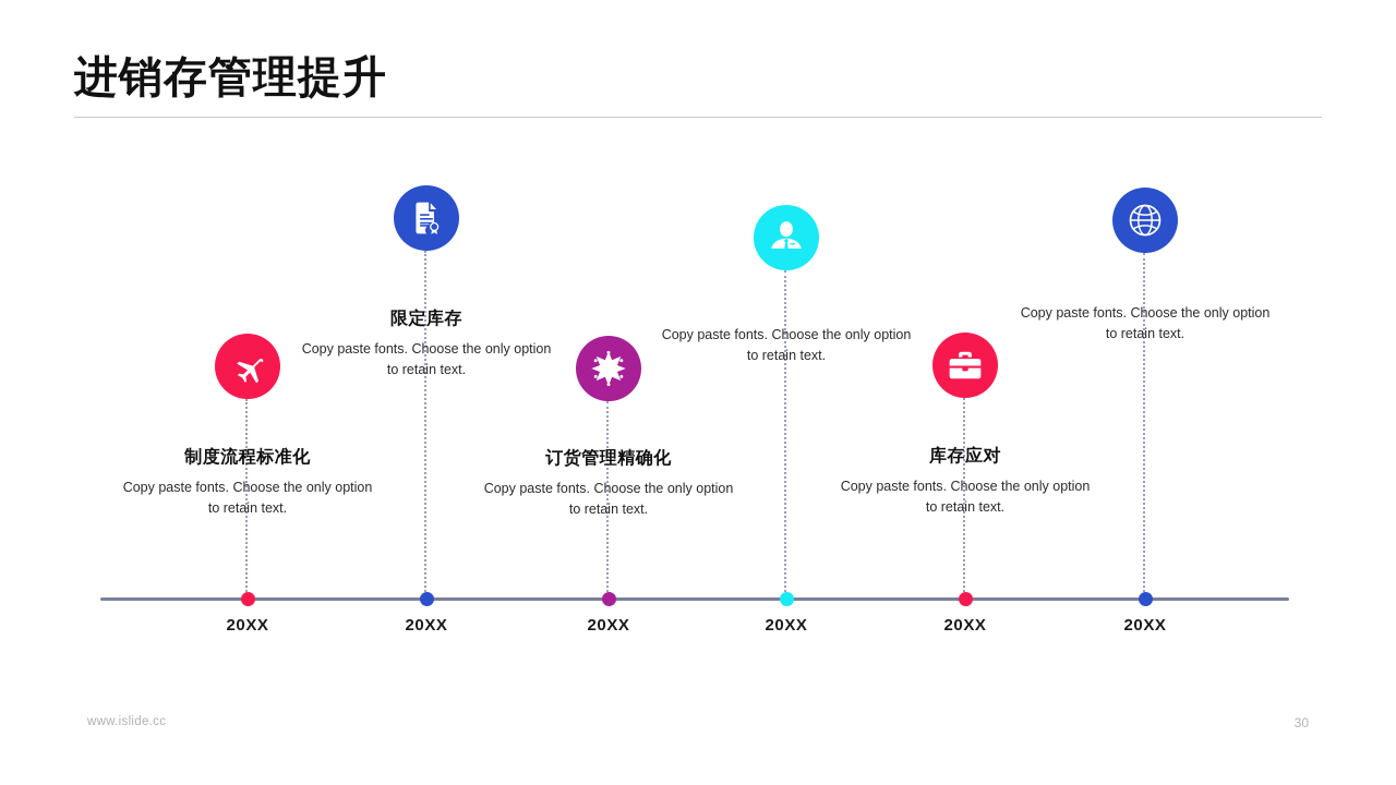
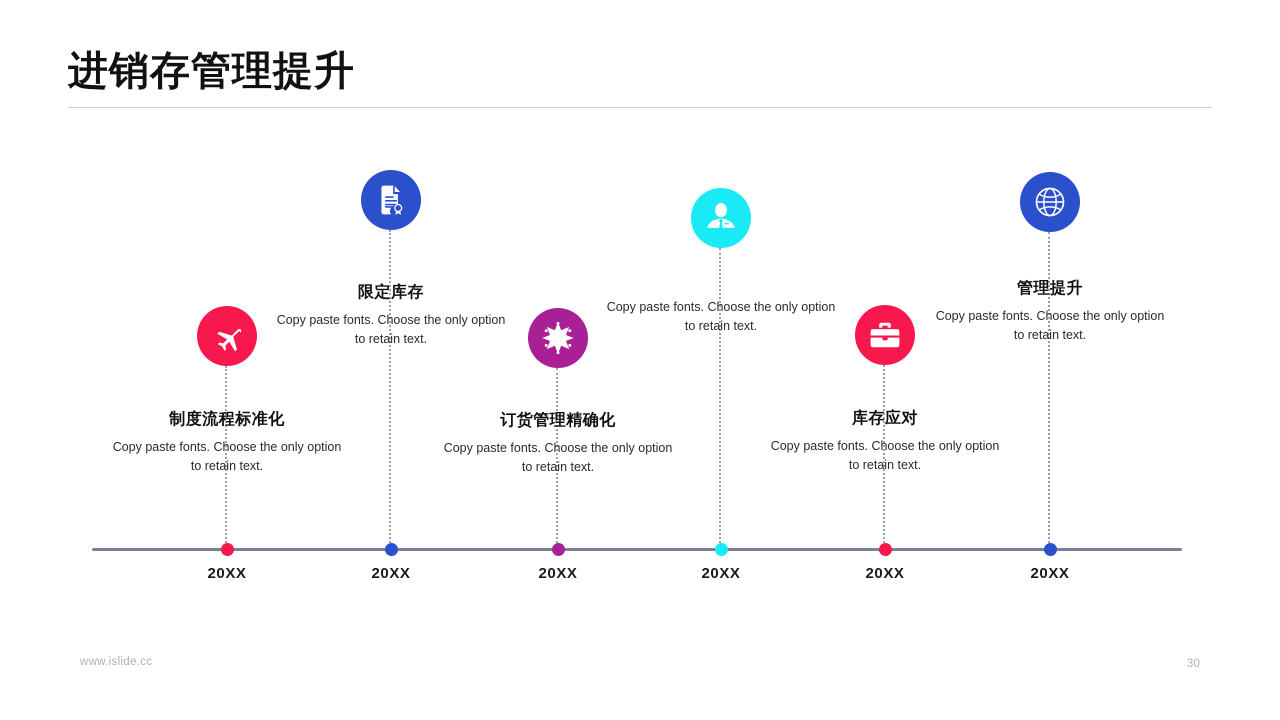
  进销存管理提升
  制度流程标准化
  Copy paste fonts. Choose the only option to retain text.
  20XX
  限定库存
  Copy paste fonts. Choose the only option to retain text.
  20XX
  订货管理精确化
  Copy paste fonts. Choose the only option to retain text.
  20XX
  Copy paste fonts. Choose the only option to retain text.
  20XX
  库存应对
  Copy paste fonts. Choose the only option to retain text.
  20XX
+ 管理提升
  Copy paste fonts. Choose the only option to retain text.
  20XX
  www.islide.cc
  30
